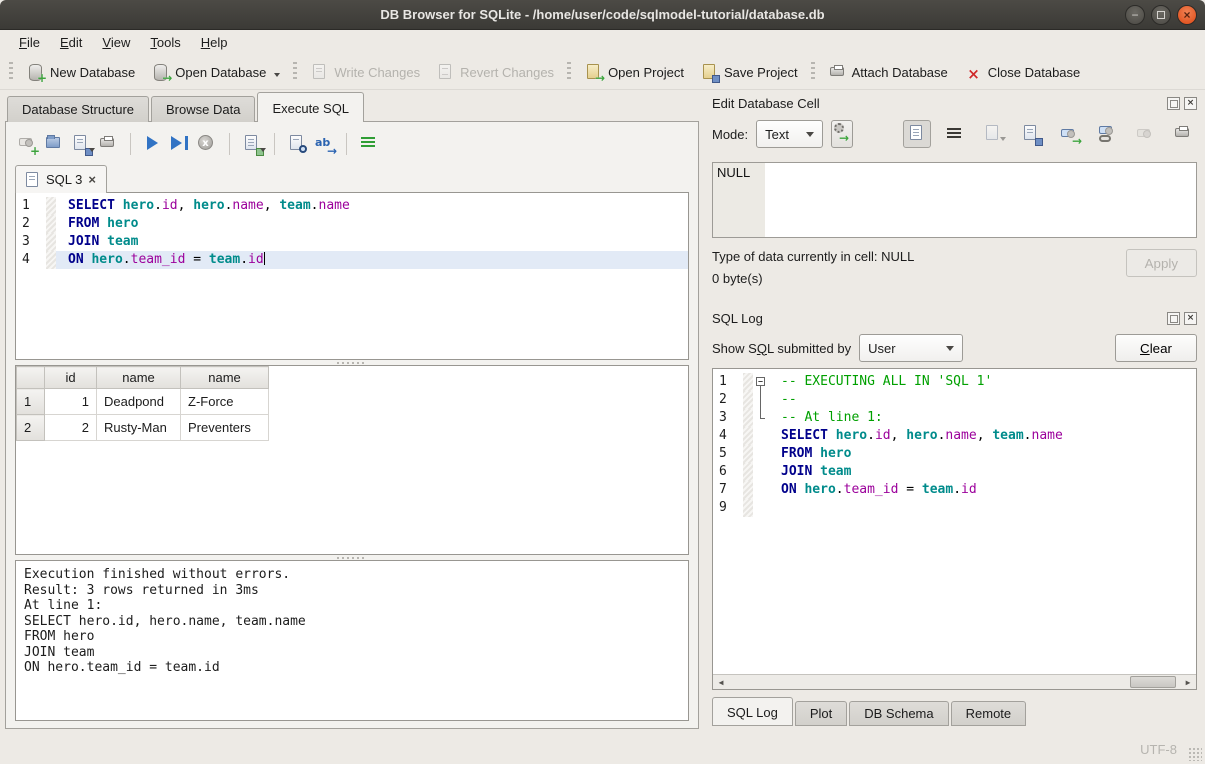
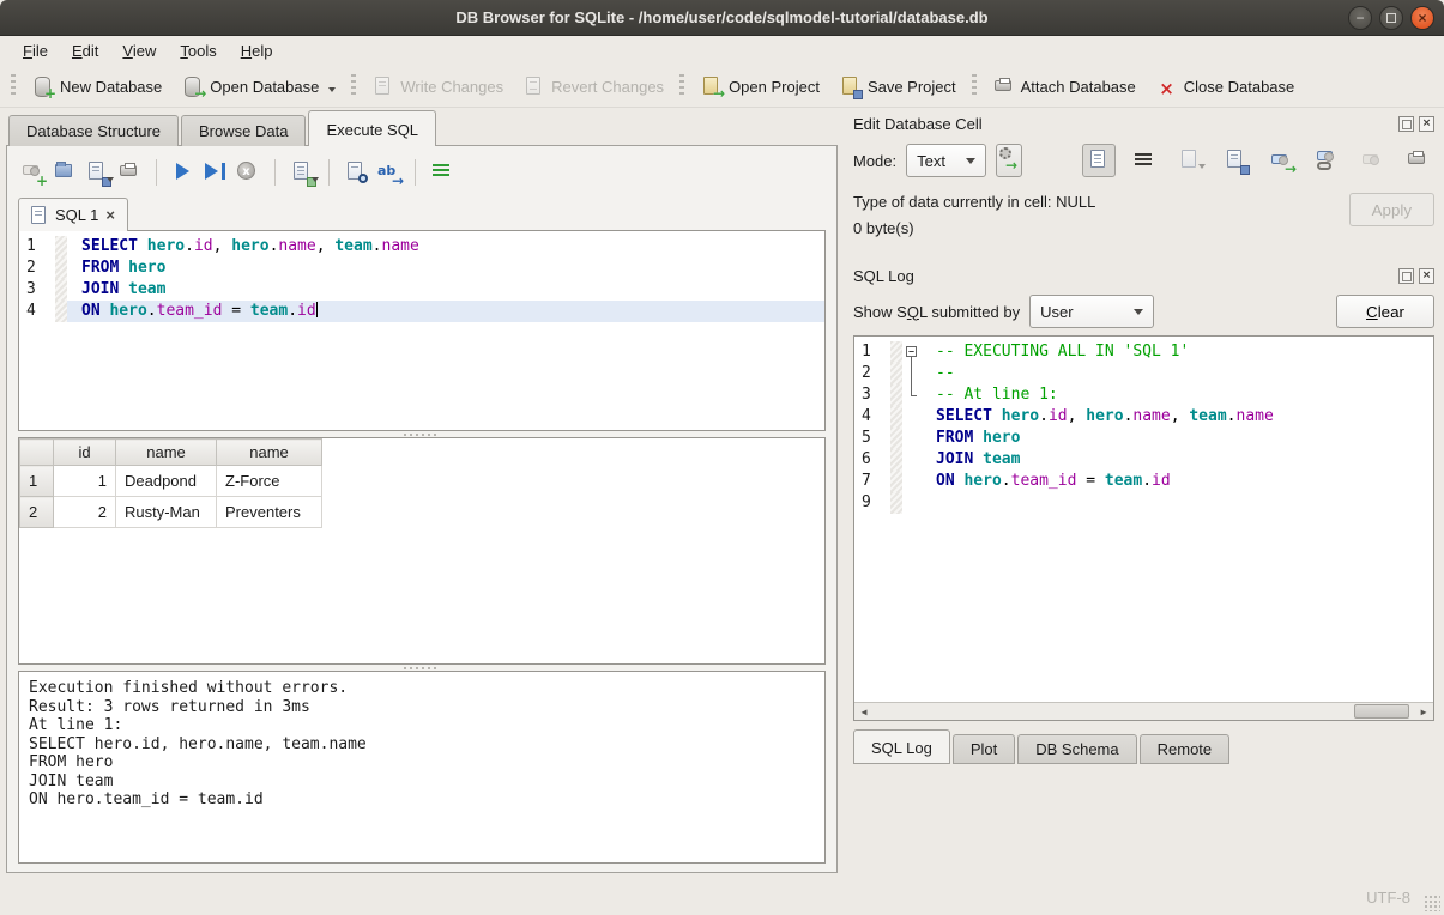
  DB Browser for SQLite - /home/user/code/sqlmodel-tutorial/database.db
  −
  ×
  File
  Edit
  View
  Tools
  Help
  +
  New Database
  →
  Open Database
  Write Changes
  Revert Changes
  →
  Open Project
  Save Project
  Attach Database
  ×
  Close Database
  Database Structure
  Browse Data
  Execute SQL
  +
  x
  ab
  →
- SQL 3
+ SQL 1
  ×
  1
  SELECT hero.id, hero.name, team.name
  2
  FROM hero
  3
  JOIN team
  4
  ON hero.team_id = team.id
  	id	name	name
  1	1	Deadpond	Z-Force
  2	2	Rusty-Man	Preventers
  Execution finished without errors.
  Result: 3 rows returned in 3ms
  At line 1:
  SELECT hero.id, hero.name, team.name
  FROM hero
  JOIN team
  ON hero.team_id = team.id
  Edit Database Cell
  ×
  Mode:
  Text
  →
  →
- NULL
  Type of data currently in cell: NULL
  0 byte(s)
  Apply
  SQL Log
  ×
  Show SQL submitted by
  User
  Clear
  1
  −
  -- EXECUTING ALL IN 'SQL 1'
  2
  --
  3
  -- At line 1:
  4
  SELECT hero.id, hero.name, team.name
  5
  FROM hero
  6
  JOIN team
  7
  ON hero.team_id = team.id
  9
  ◀
  ▶
  SQL Log
  Plot
  DB Schema
  Remote
  UTF-8
